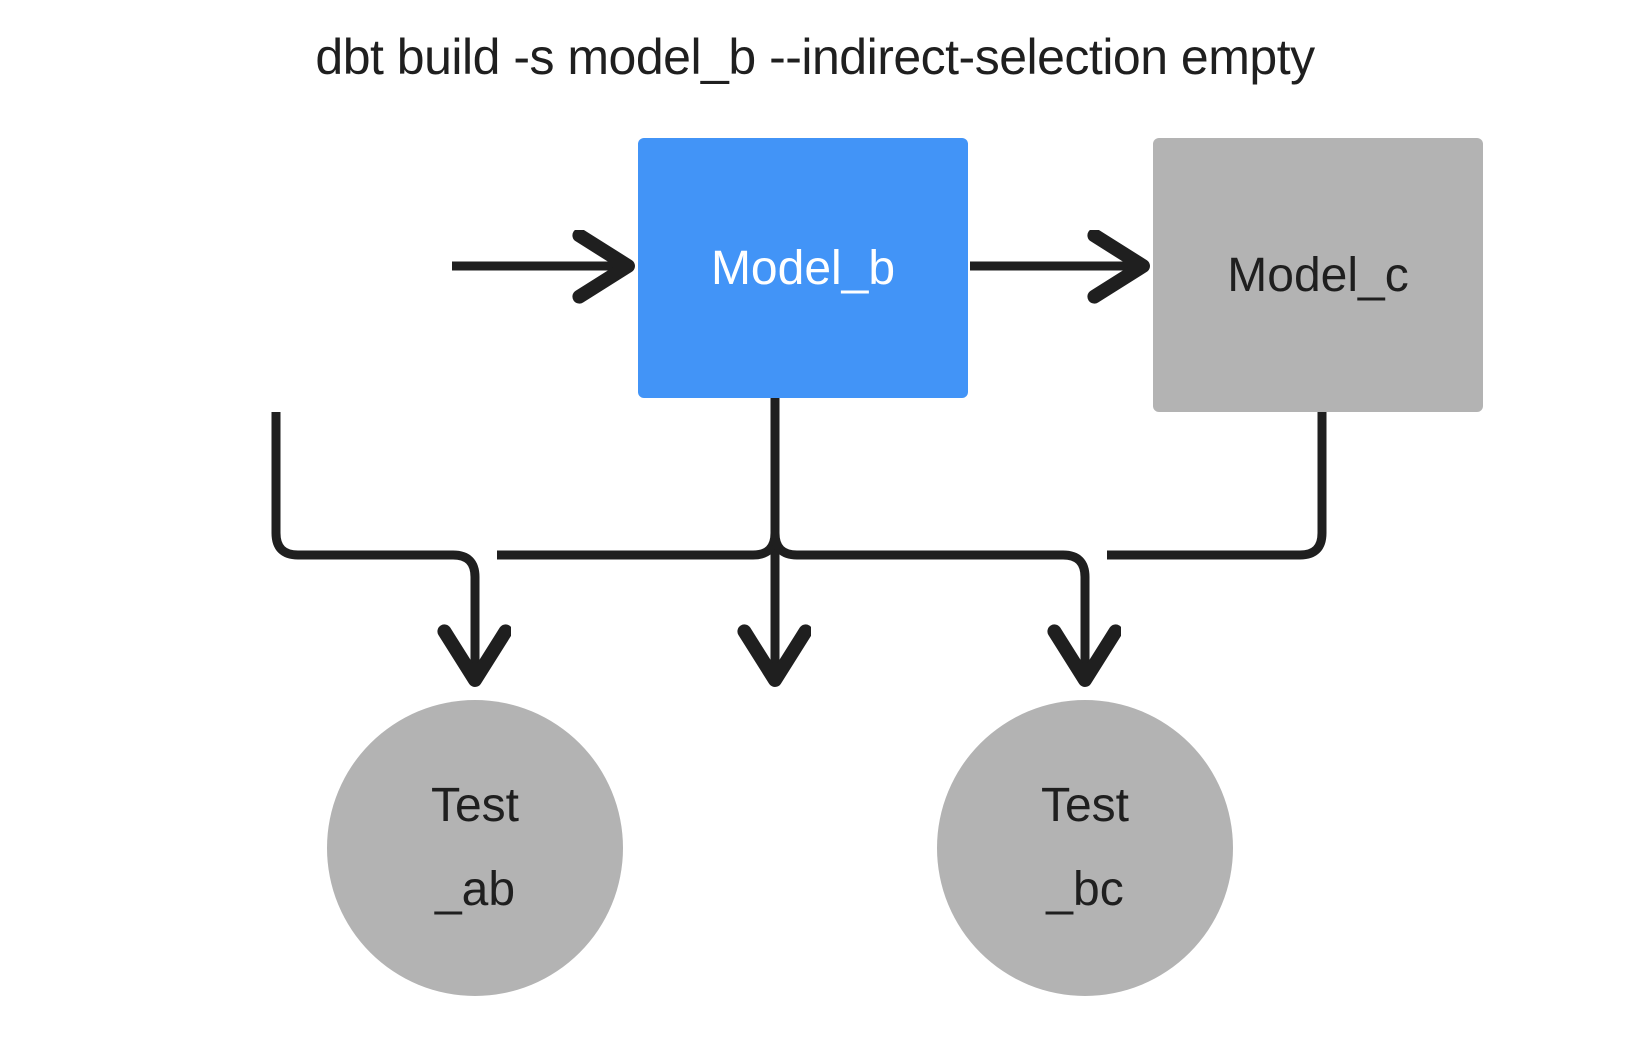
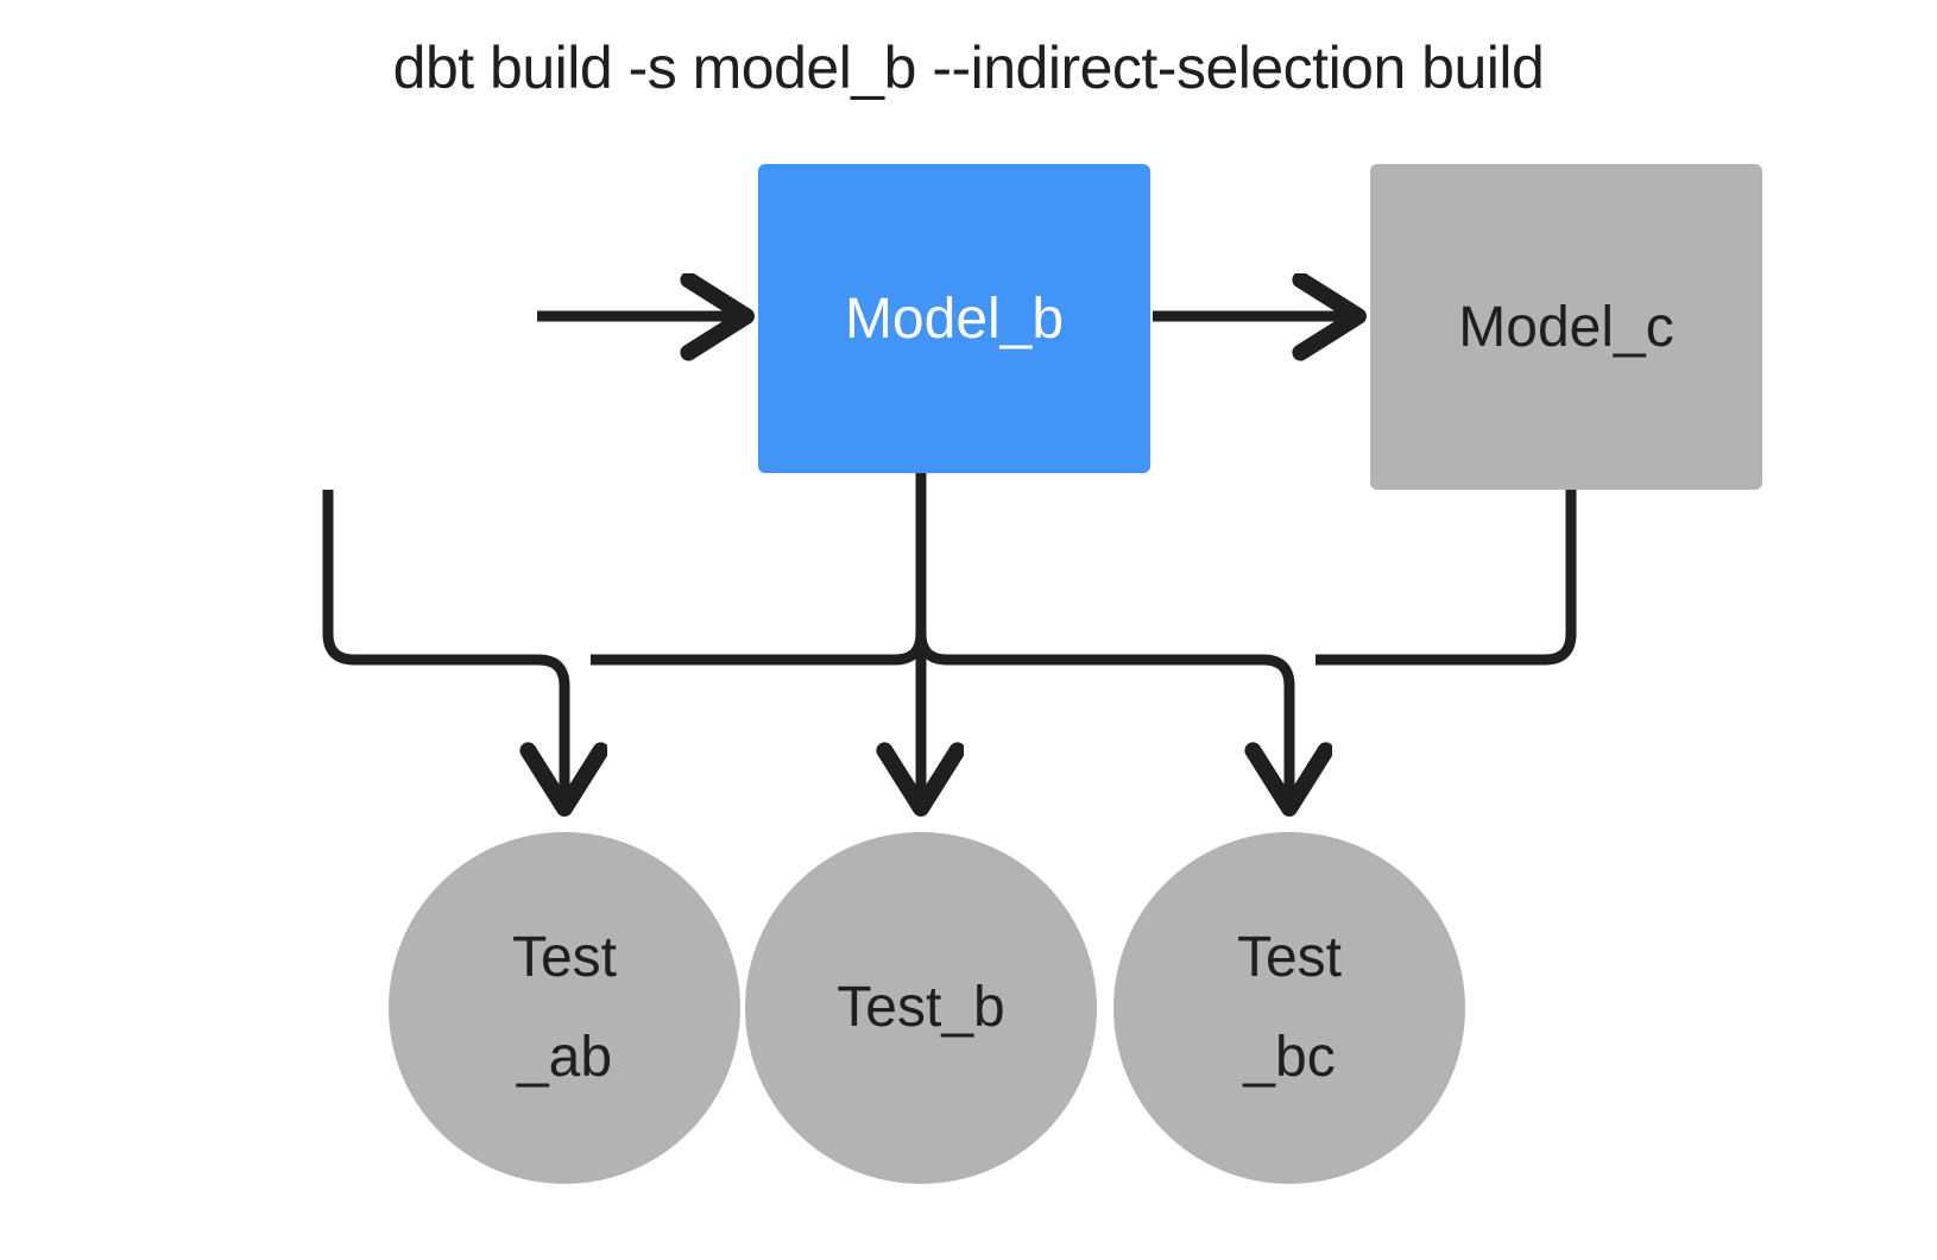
- dbt build -s model_b --indirect-selection empty
+ dbt build -s model_b --indirect-selection build
  Model_b
  Model_c
  Test
  _ab
+ Test_b
  Test
  _bc
